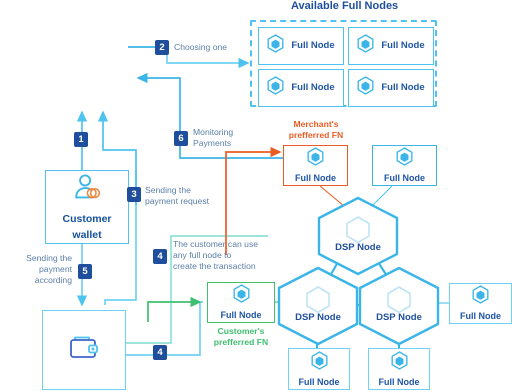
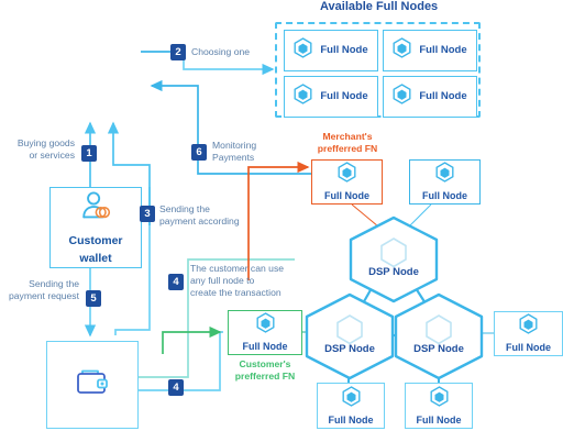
  Available Full Nodes
  Full Node
  Full Node
  Full Node
  Full Node
  Customer
  wallet
+ Buying goods
+ or services
  1
  2
  Choosing one
  3
  Sending the
- payment request
+ payment according
  4
  The customer can use
  any full node to
  create the transaction
  4
  Sending the
- payment according
+ payment request
  5
  6
  Monitoring
  Payments
  Merchant's
  prefferred FN
  Full Node
  Full Node
  Full Node
  Customer's
  prefferred FN
  DSP Node
  DSP Node
  DSP Node
  Full Node
  Full Node
  Full Node
